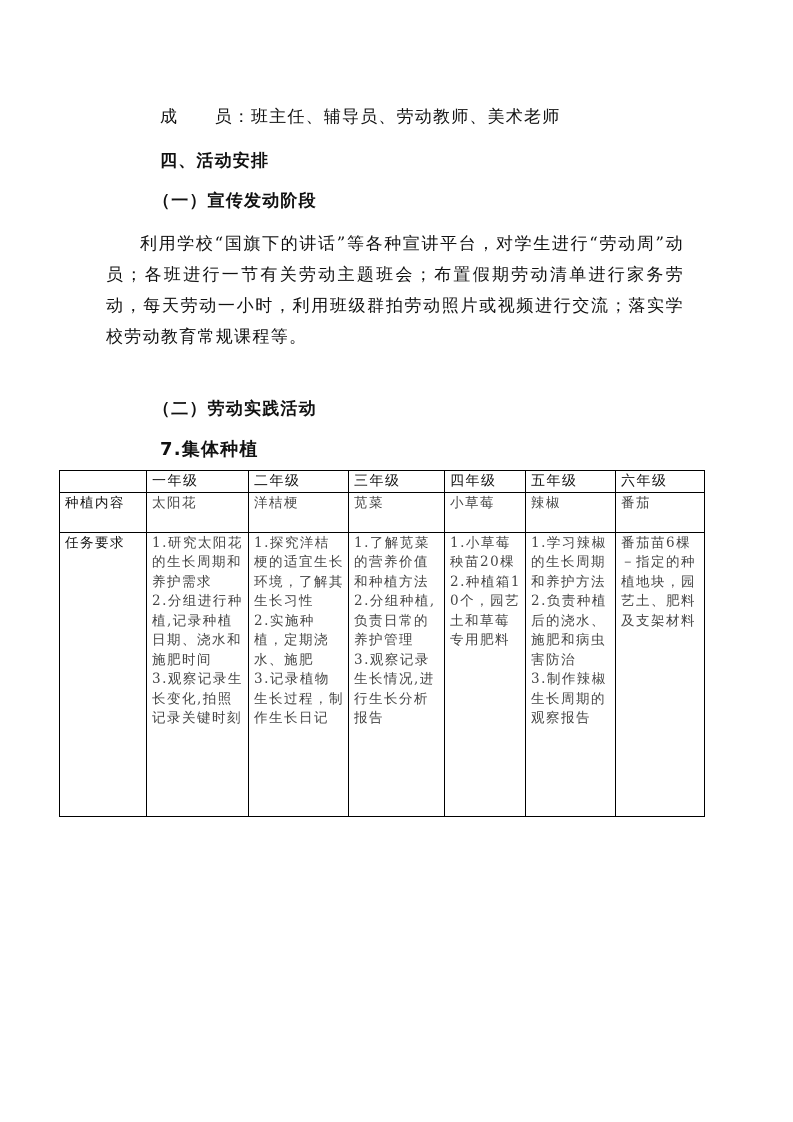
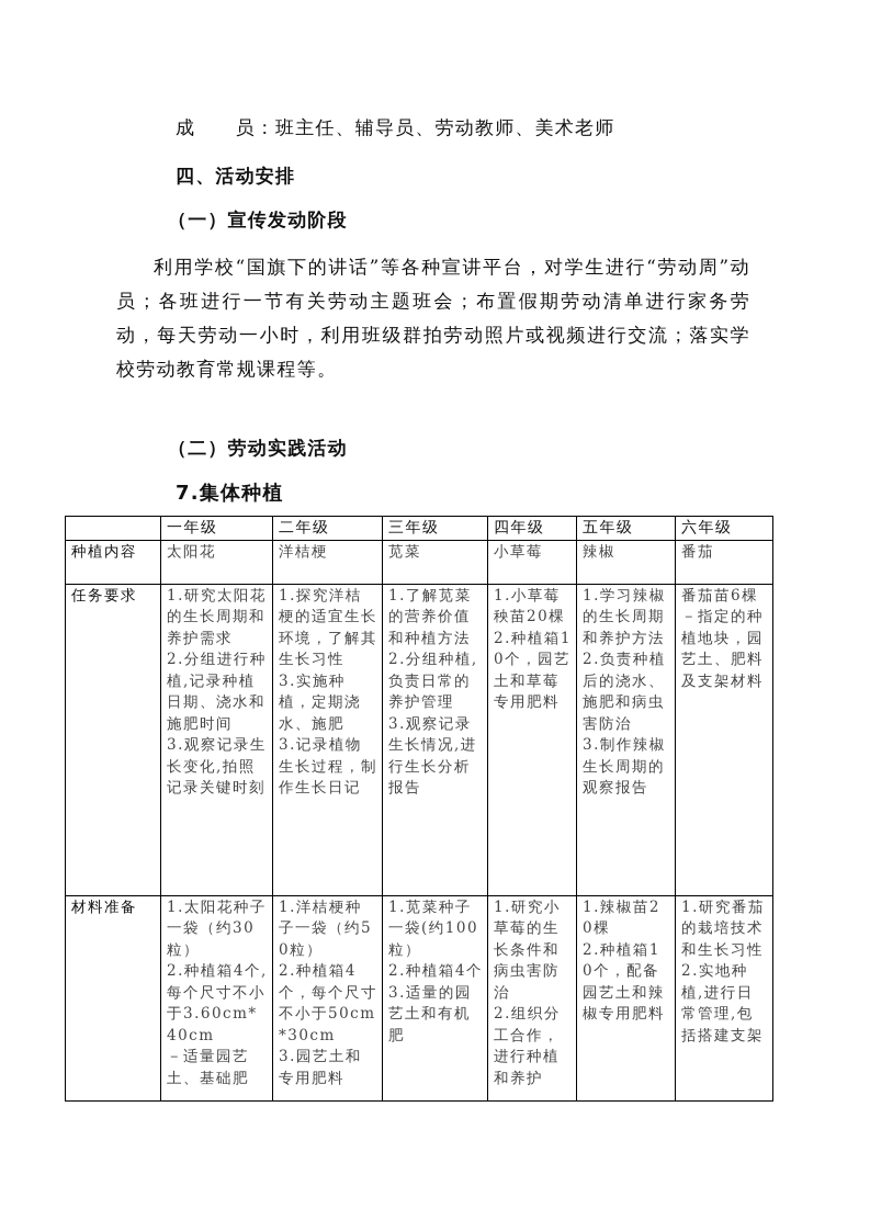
  成 员：班主任、辅导员、劳动教师、美术老师
  四、活动安排
  （一）宣传发动阶段
  利用学校“国旗下的讲话”等各种宣讲平台，对学生进行“劳动周”动员；各班进行一节有关劳动主题班会；布置假期劳动清单进行家务劳动，每天劳动一小时，利用班级群拍劳动照片或视频进行交流；落实学校劳动教育常规课程等。
  （二）劳动实践活动
  7.集体种植
  	一年级	二年级	三年级	四年级	五年级	六年级
  种植内容	太阳花	洋桔梗	苋菜	小草莓	辣椒	番茄
- 任务要求	1.研究太阳花的生长周期和养护需求 2.分组进行种植,记录种植日期、浇水和施肥时间 3.观察记录生长变化,拍照记录关键时刻	1.探究洋桔梗的适宜生长环境，了解其生长习性 2.实施种植，定期浇水、施肥 3.记录植物生长过程，制作生长日记	1.了解苋菜的营养价值和种植方法 2.分组种植,负责日常的养护管理 3.观察记录生长情况,进行生长分析报告	1.小草莓秧苗20棵 2.种植箱10个，园艺土和草莓专用肥料	1.学习辣椒的生长周期和养护方法 2.负责种植后的浇水、施肥和病虫害防治 3.制作辣椒生长周期的观察报告	番茄苗6棵 －指定的种植地块，园艺土、肥料及支架材料
+ 任务要求	1.研究太阳花的生长周期和养护需求 2.分组进行种植,记录种植日期、浇水和施肥时间 3.观察记录生长变化,拍照记录关键时刻	1.探究洋桔梗的适宜生长环境，了解其生长习性 3.实施种植，定期浇水、施肥 3.记录植物生长过程，制作生长日记	1.了解苋菜的营养价值和种植方法 2.分组种植,负责日常的养护管理 3.观察记录生长情况,进行生长分析报告	1.小草莓秧苗20棵 2.种植箱10个，园艺土和草莓专用肥料	1.学习辣椒的生长周期和养护方法 2.负责种植后的浇水、施肥和病虫害防治 3.制作辣椒生长周期的观察报告	番茄苗6棵 －指定的种植地块，园艺土、肥料及支架材料
+ 材料准备	1.太阳花种子一袋（约30粒） 2.种植箱4个,每个尺寸不小于3.60cm*40cm －适量园艺土、基础肥	1.洋桔梗种子一袋（约50粒） 2.种植箱4个，每个尺寸不小于50cm*30cm 3.园艺土和专用肥料	1.苋菜种子一袋(约100粒） 2.种植箱4个 3.适量的园艺土和有机肥	1.研究小草莓的生长条件和病虫害防治 2.组织分工合作，进行种植和养护	1.辣椒苗20棵 2.种植箱10个，配备园艺土和辣椒专用肥料	1.研究番茄的栽培技术和生长习性 2.实地种植,进行日常管理,包括搭建支架
